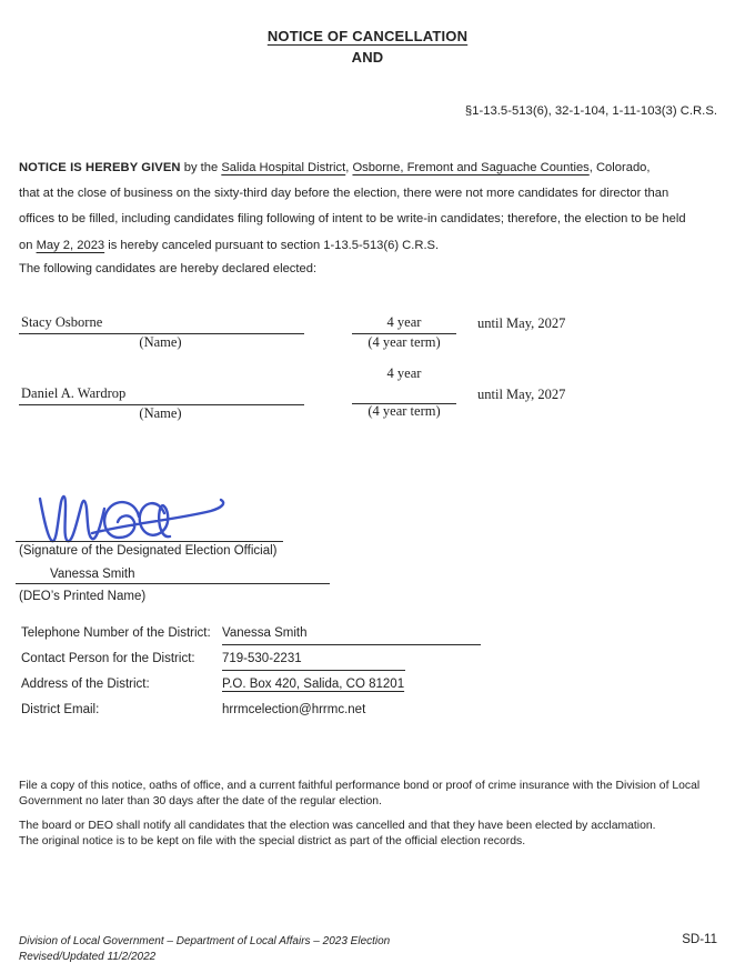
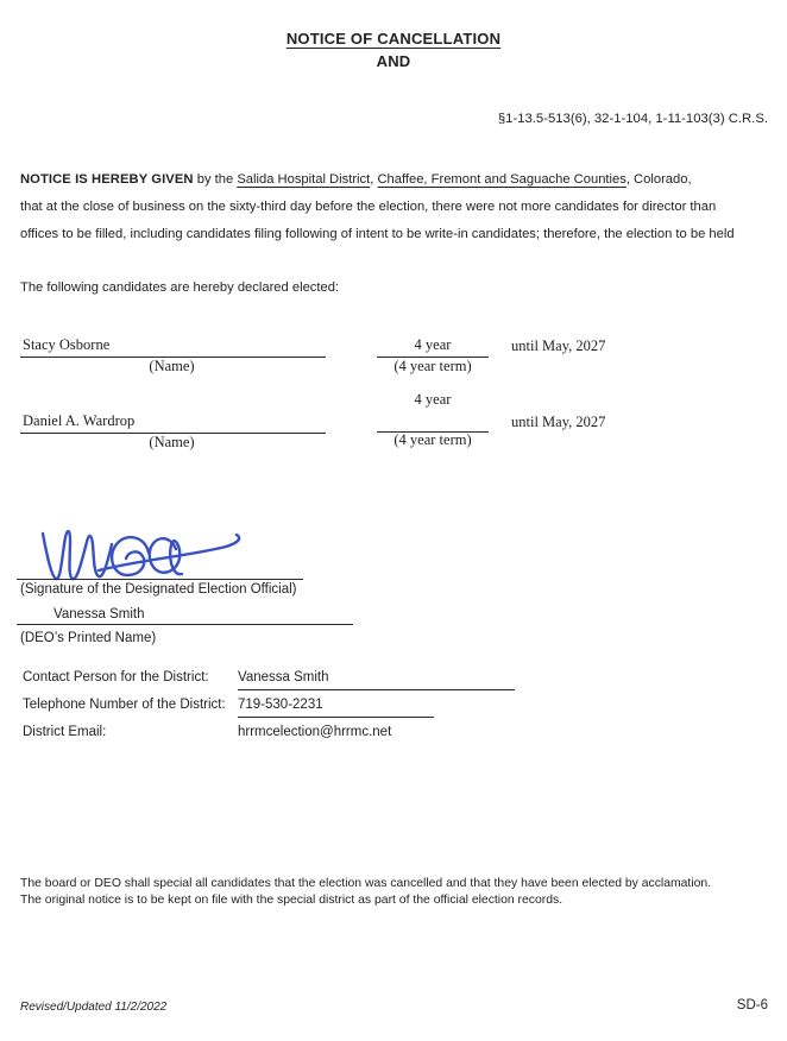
  NOTICE OF CANCELLATION
  AND
  §1-13.5-513(6), 32-1-104, 1-11-103(3) C.R.S.
- NOTICE IS HEREBY GIVEN by the Salida Hospital District, Osborne, Fremont and Saguache Counties, Colorado,
+ NOTICE IS HEREBY GIVEN by the Salida Hospital District, Chaffee, Fremont and Saguache Counties, Colorado,
  that at the close of business on the sixty-third day before the election, there were not more candidates for director than
  offices to be filled, including candidates filing following of intent to be write-in candidates; therefore, the election to be held
- on May 2, 2023 is hereby canceled pursuant to section 1-13.5-513(6) C.R.S.
  The following candidates are hereby declared elected:
  Stacy Osborne
  (Name)
  4 year
  (4 year term)
  until May, 2027
  4 year
  Daniel A. Wardrop
  (Name)
  (4 year term)
  until May, 2027
  (Signature of the Designated Election Official)
  Vanessa Smith
  (DEO’s Printed Name)
- Telephone Number of the District:
+ Contact Person for the District:
  Vanessa Smith
- Contact Person for the District:
+ Telephone Number of the District:
  719-530-2231
- Address of the District:
- P.O. Box 420, Salida, CO 81201
  District Email:
  hrrmcelection@hrrmc.net
- File a copy of this notice, oaths of office, and a current faithful performance bond or proof of crime insurance with the Division of Local
- Government no later than 30 days after the date of the regular election.
- The board or DEO shall notify all candidates that the election was cancelled and that they have been elected by acclamation.
+ The board or DEO shall special all candidates that the election was cancelled and that they have been elected by acclamation.
  The original notice is to be kept on file with the special district as part of the official election records.
- Division of Local Government – Department of Local Affairs – 2023 Election
  Revised/Updated 11/2/2022
- SD-11
+ SD-6
